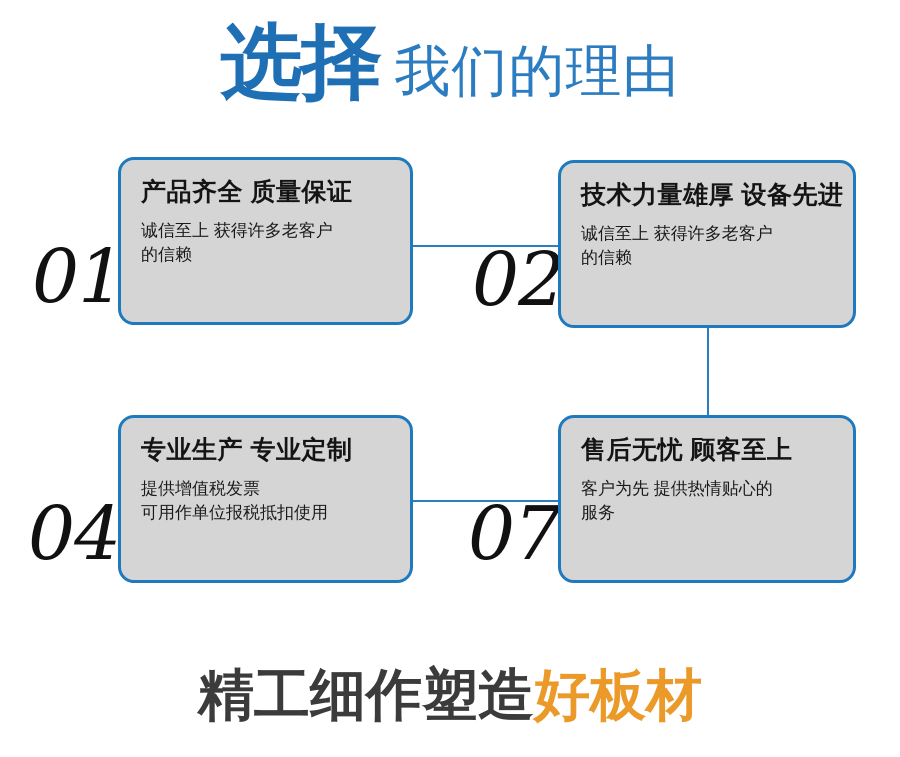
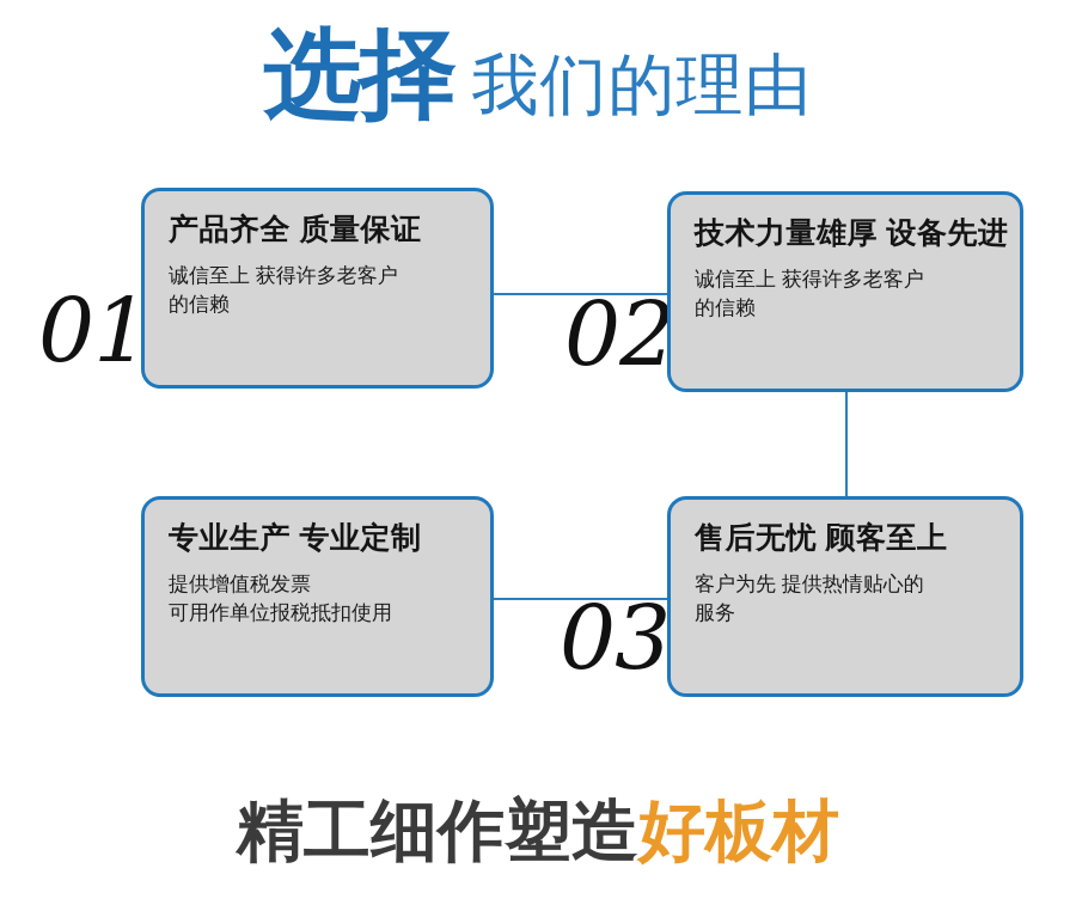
  选择 我们的理由
  01
  产品齐全 质量保证
  诚信至上 获得许多老客户
  的信赖
  02
  技术力量雄厚 设备先进
  诚信至上 获得许多老客户
  的信赖
- 04
  专业生产 专业定制
  提供增值税发票
  可用作单位报税抵扣使用
- 07
+ 03
  售后无忧 顾客至上
  客户为先 提供热情贴心的
  服务
  精工细作塑造好板材
